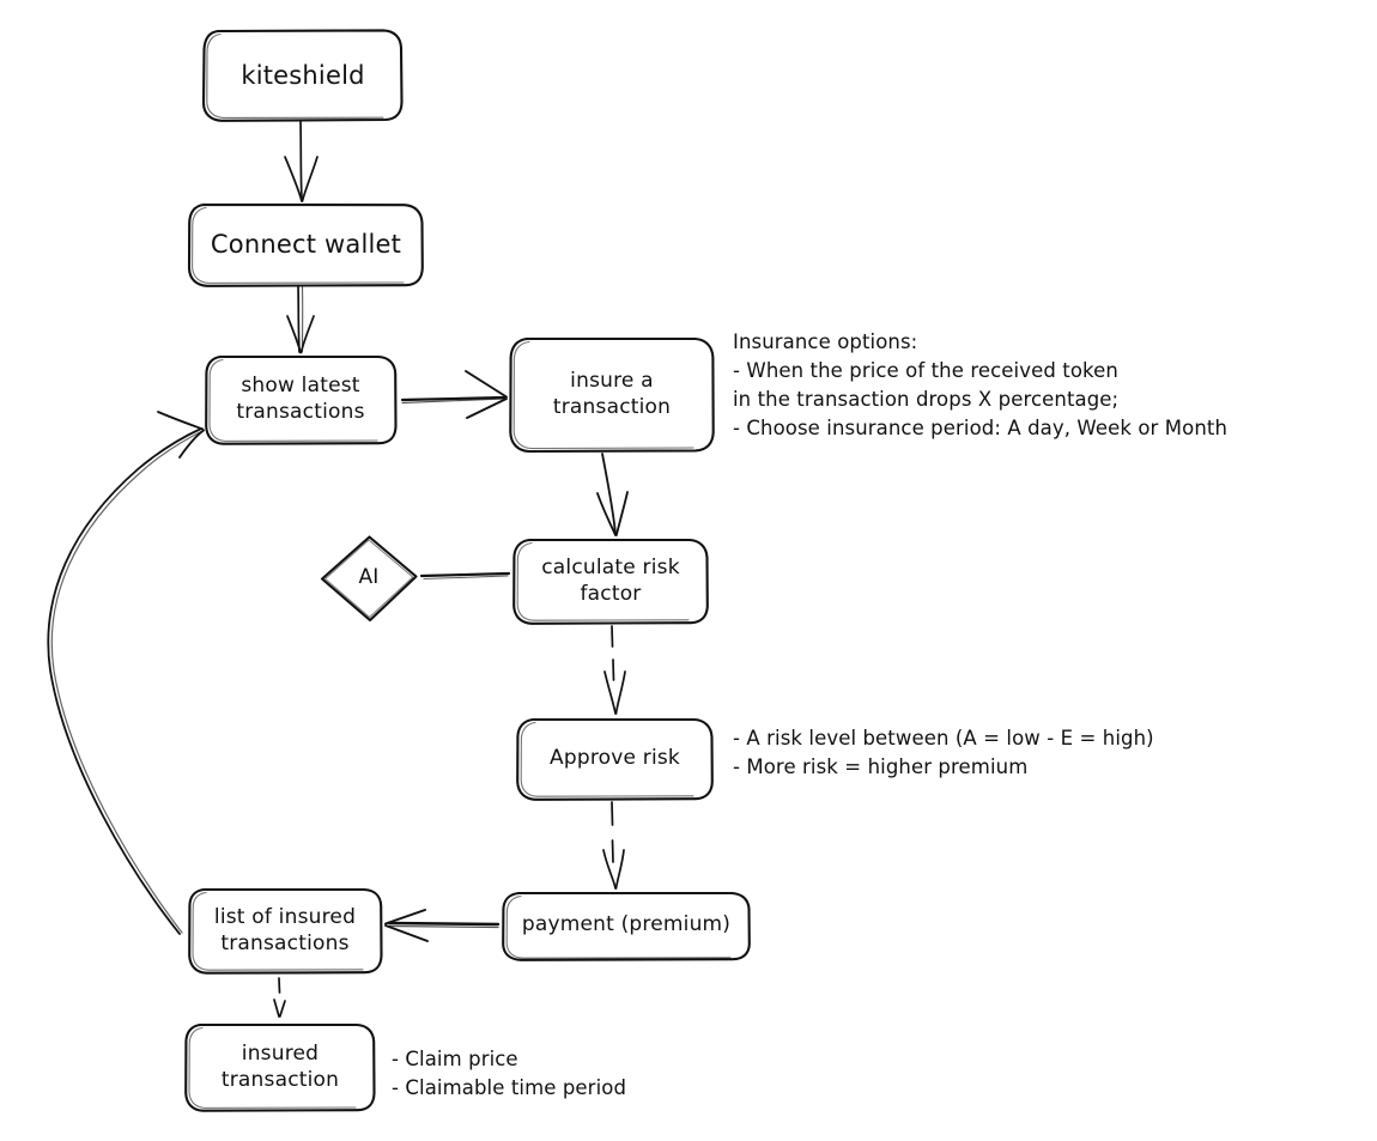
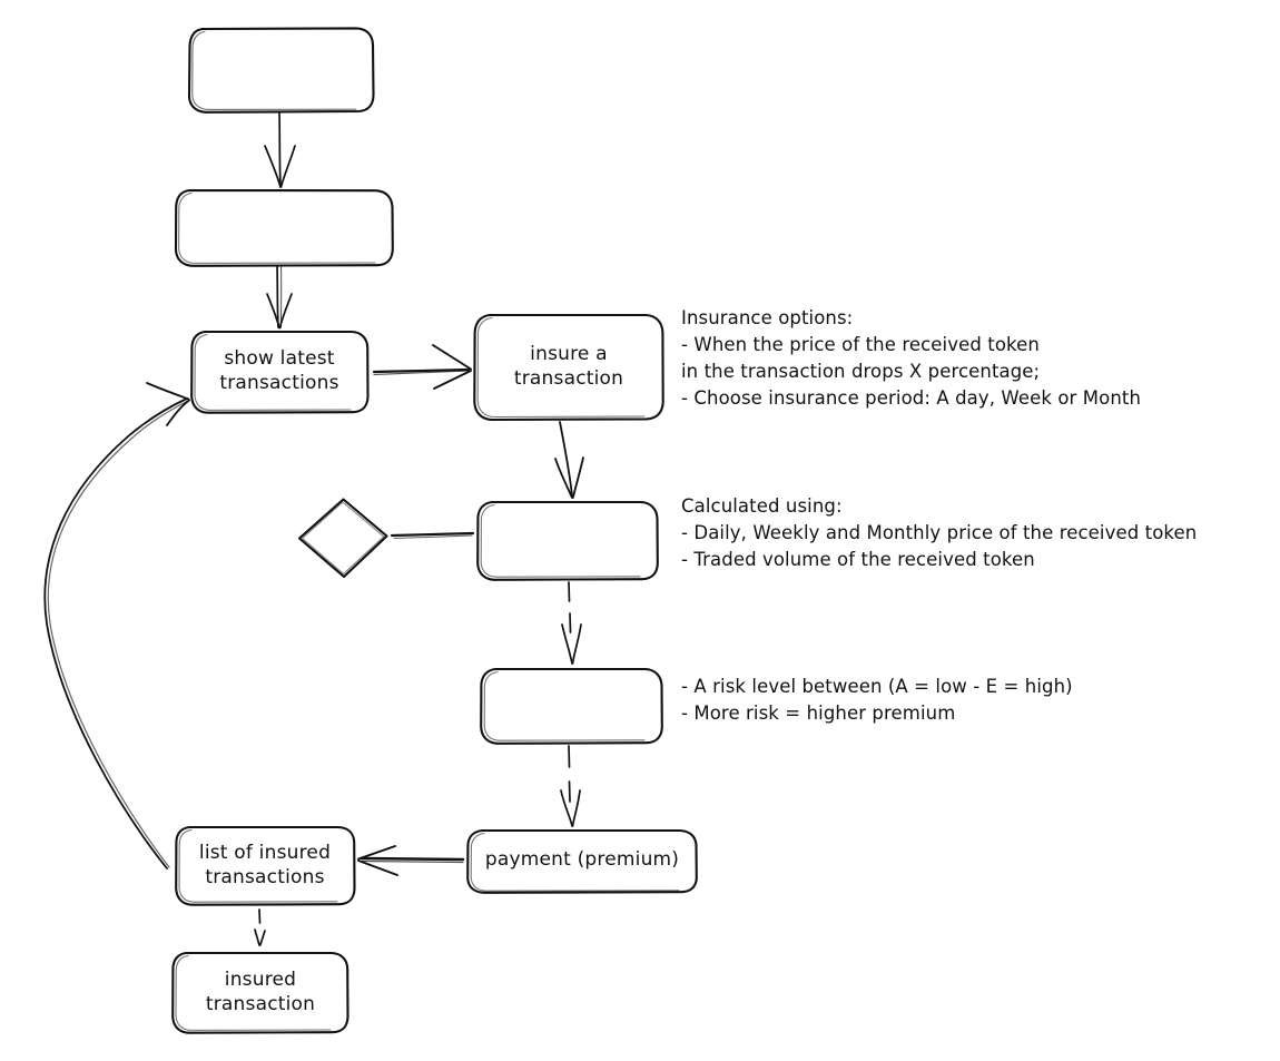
- kiteshield
- Connect wallet
  show latest
  transactions
  insure a
  transaction
- AI
- calculate risk
- factor
- Approve risk
  payment (premium)
  list of insured
  transactions
  insured
  transaction
  Insurance options:
  - When the price of the received token
  in the transaction drops X percentage;
  - Choose insurance period: A day, Week or Month
+ Calculated using:
+ - Daily, Weekly and Monthly price of the received token
+ - Traded volume of the received token
  - A risk level between (A = low - E = high)
  - More risk = higher premium
- - Claim price
- - Claimable time period
